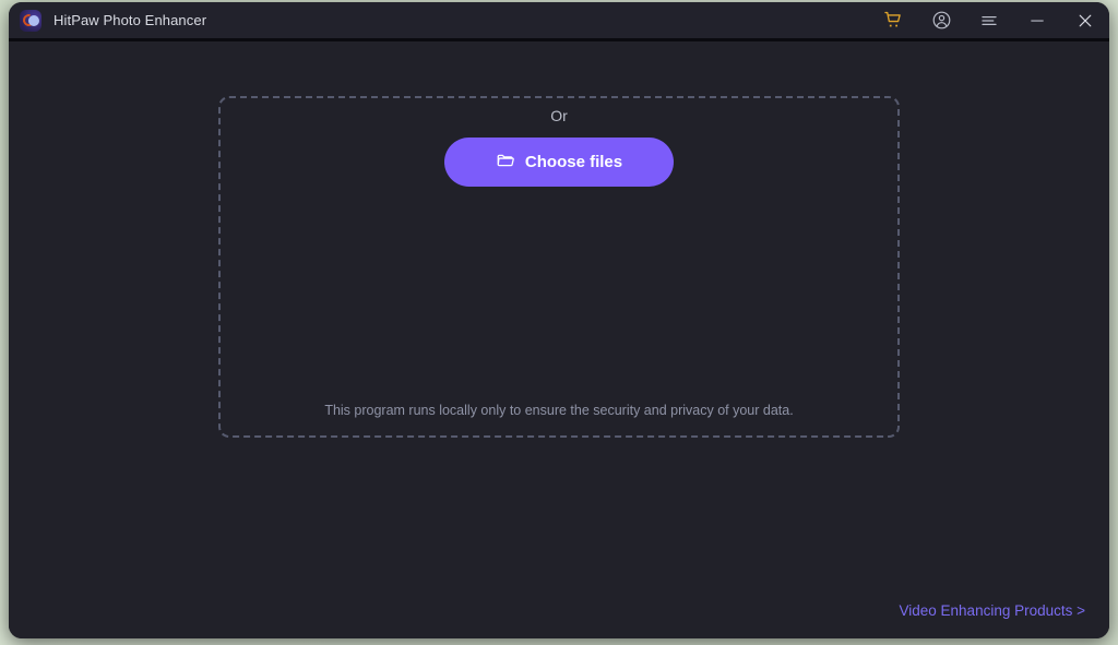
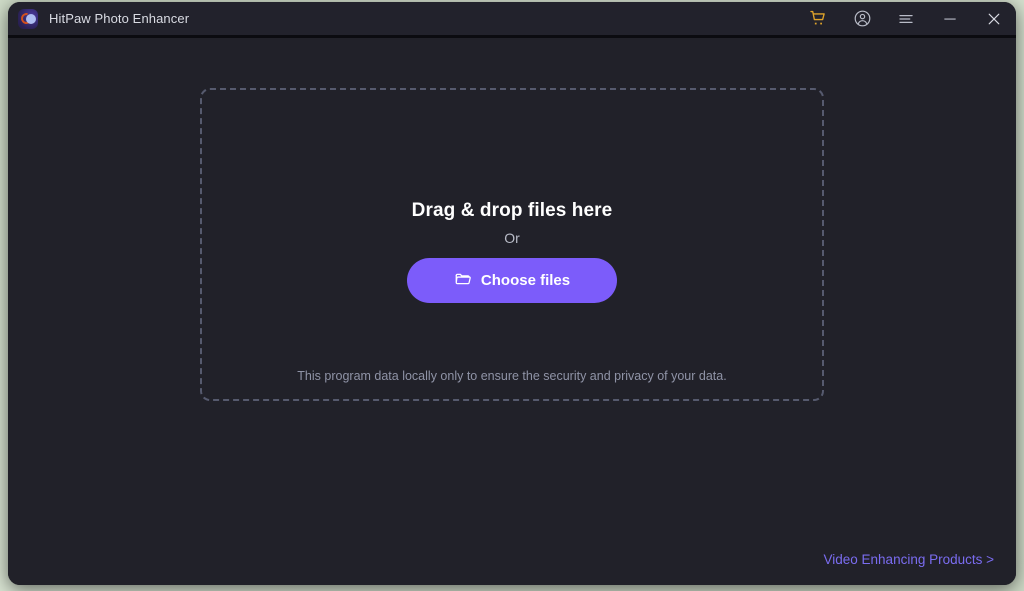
  HitPaw Photo Enhancer
+ Drag & drop files here
  Or
  Choose files
- This program runs locally only to ensure the security and privacy of your data.
+ This program data locally only to ensure the security and privacy of your data.
  Video Enhancing Products >
